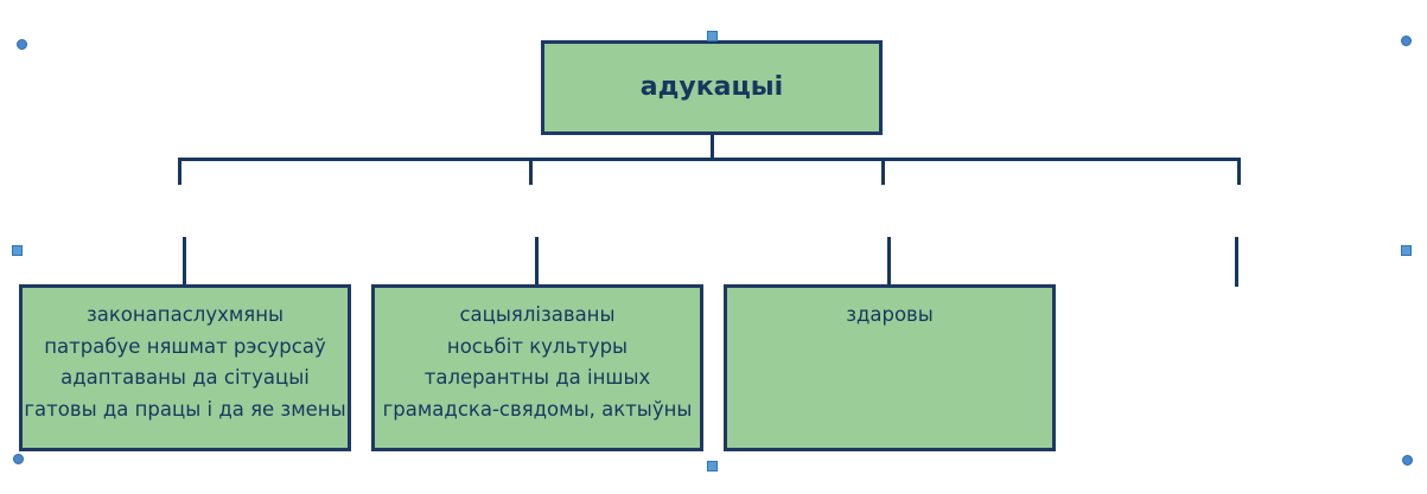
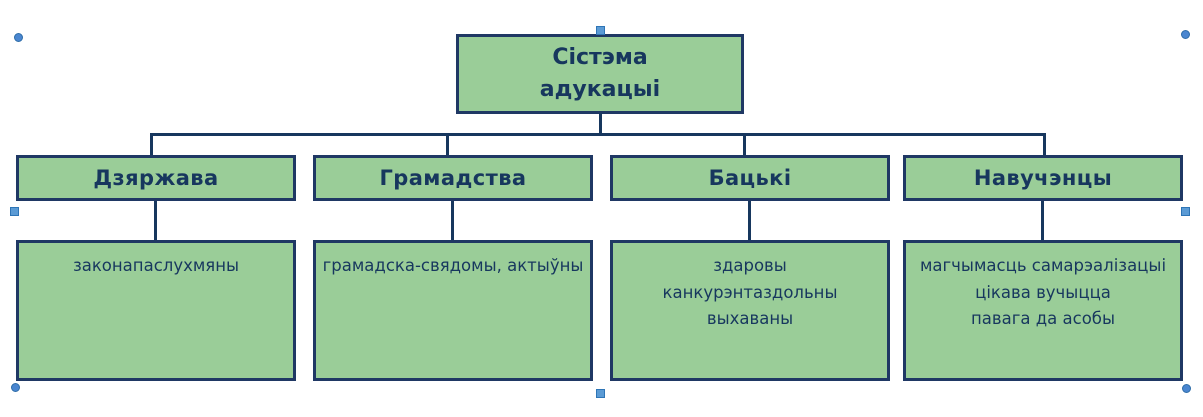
+ Сістэма
  адукацыі
+ Дзяржава
+ Грамадства
+ Бацькі
+ Навучэнцы
  законапаслухмяны
- патрабуе няшмат рэсурсаў
- адаптаваны да сітуацыі
- гатовы да працы і да яе змены
- сацыялізаваны
- носьбіт культуры
- талерантны да іншых
  грамадска-свядомы, актыўны
  здаровы
+ канкурэнтаздольны
+ выхаваны
+ магчымасць самарэалізацыі
+ цікава вучыцца
+ павага да асобы
